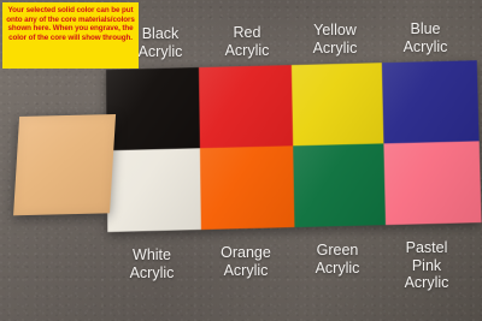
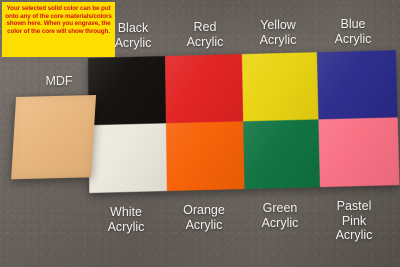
+ MDF
  Black
  Acrylic
  Red
  Acrylic
  Yellow
  Acrylic
  Blue
  Acrylic
  White
  Acrylic
  Orange
  Acrylic
  Green
  Acrylic
  Pastel
  Pink
  Acrylic
